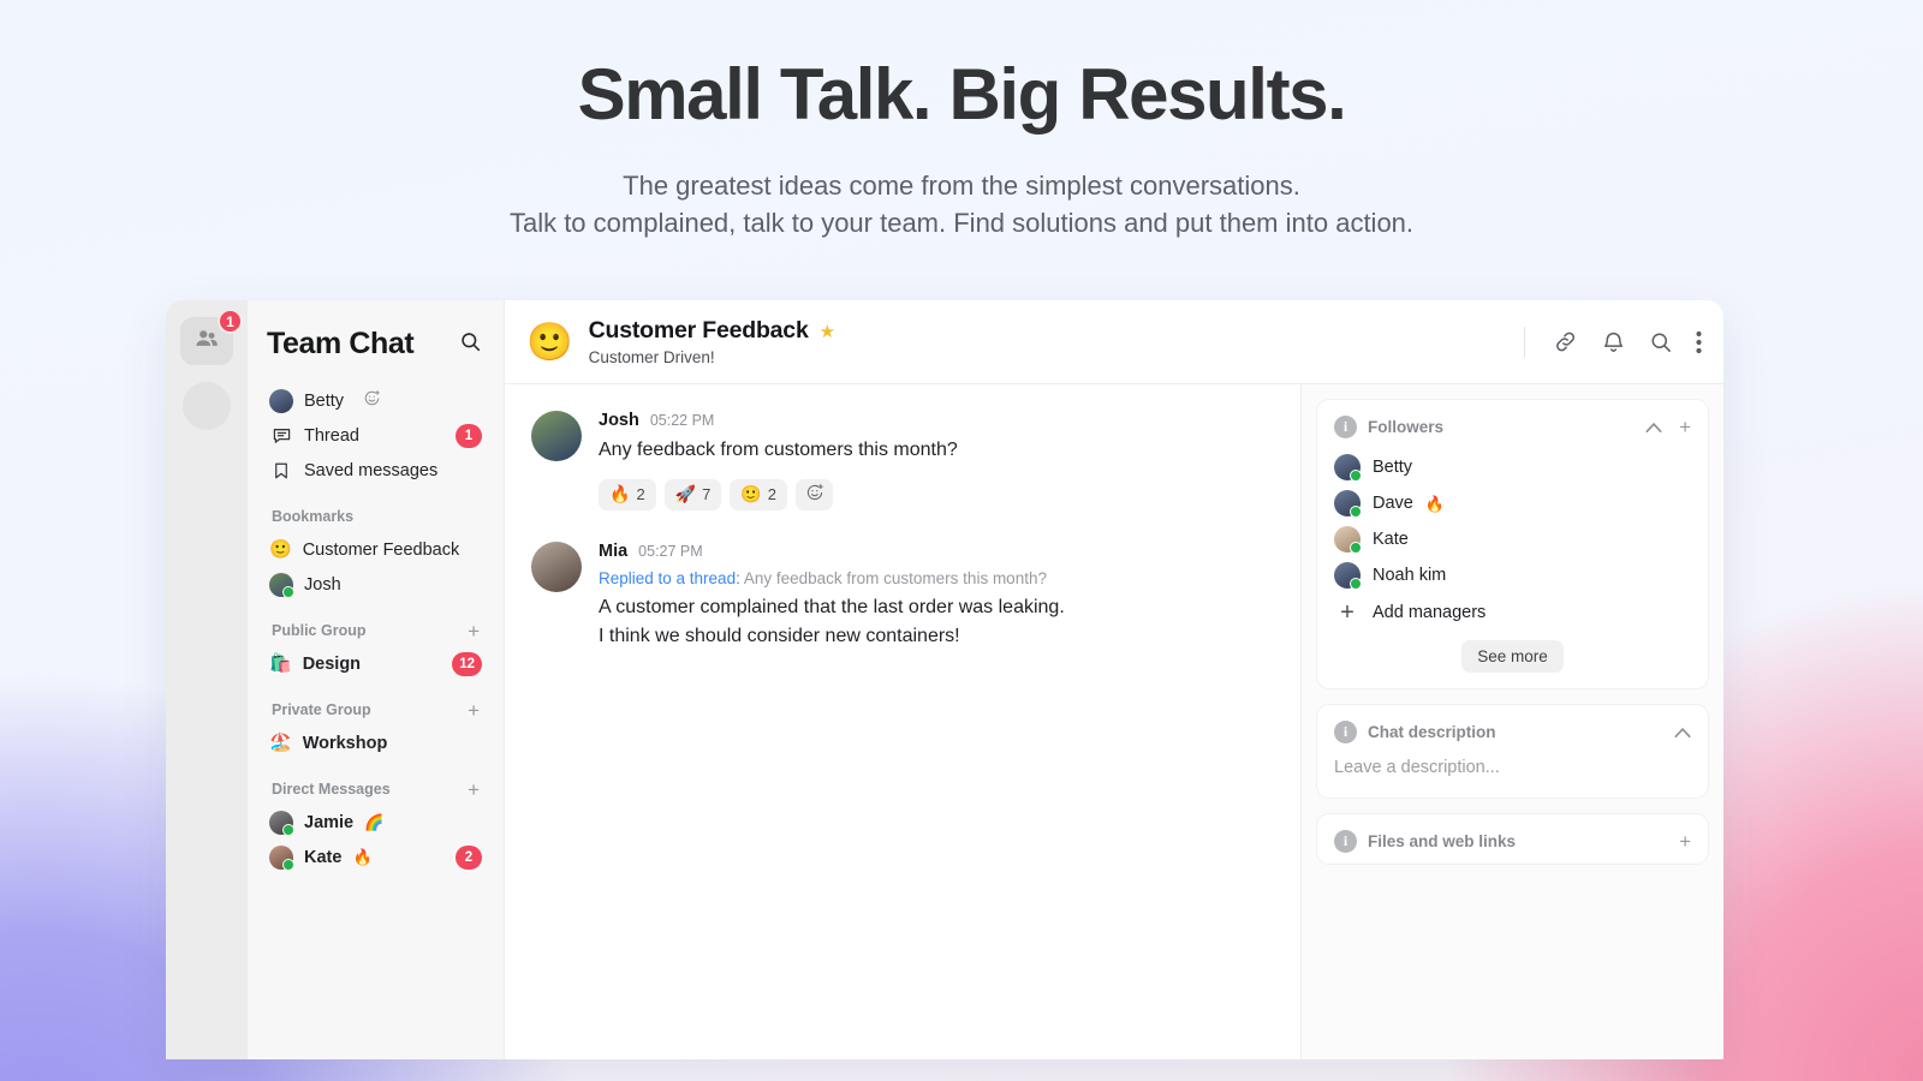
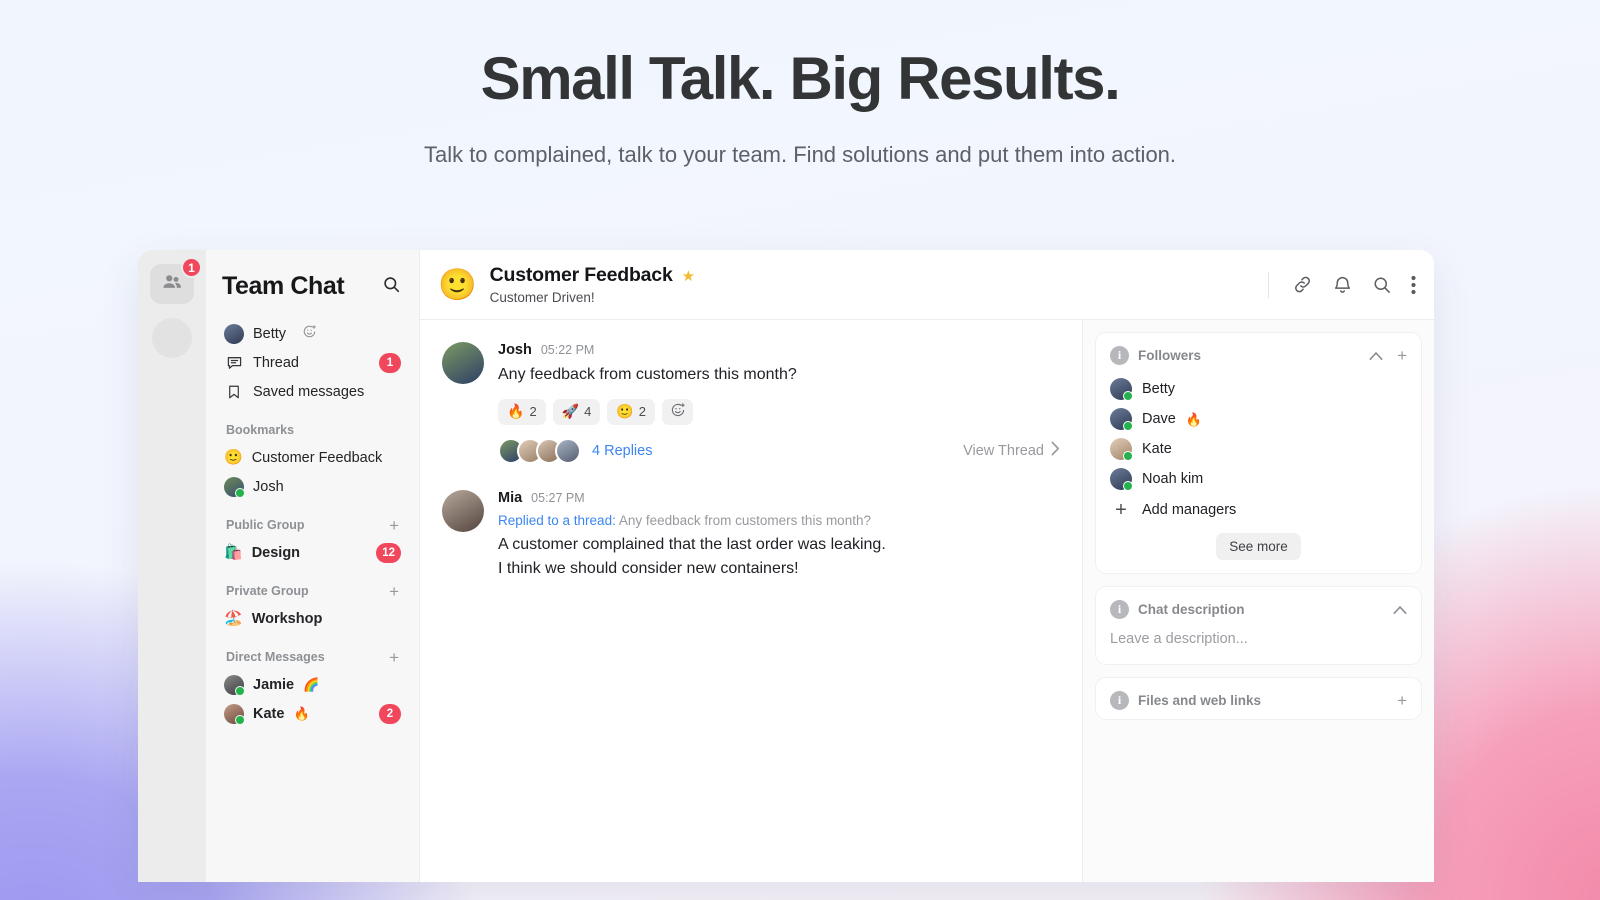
  Small Talk. Big Results.
- The greatest ideas come from the simplest conversations.
  Talk to complained, talk to your team. Find solutions and put them into action.
  1
  Team Chat
  Betty
  Thread
  1
  Saved messages
  Bookmarks
  🙂
  Customer Feedback
  Josh
  Public Group
  +
  🛍️
  Design
  12
  Private Group
  +
  🏖️
  Workshop
  Direct Messages
  +
  Jamie
  🌈
  Kate
  🔥
  2
  🙂
  Customer Feedback
  ★
  Customer Driven!
  Josh
  05:22 PM
  Any feedback from customers this month?
  🔥
  2
  🚀
- 7
+ 4
  🙂
  2
+ 4 Replies
+ View Thread
  Mia
  05:27 PM
  Replied to a thread: Any feedback from customers this month?
  A customer complained that the last order was leaking.
  I think we should consider new containers!
  i
  Followers
  +
  Betty
  Dave
  🔥
  Kate
  Noah kim
  +
  Add managers
  See more
  i
  Chat description
  Leave a description...
  i
  Files and web links
  +
